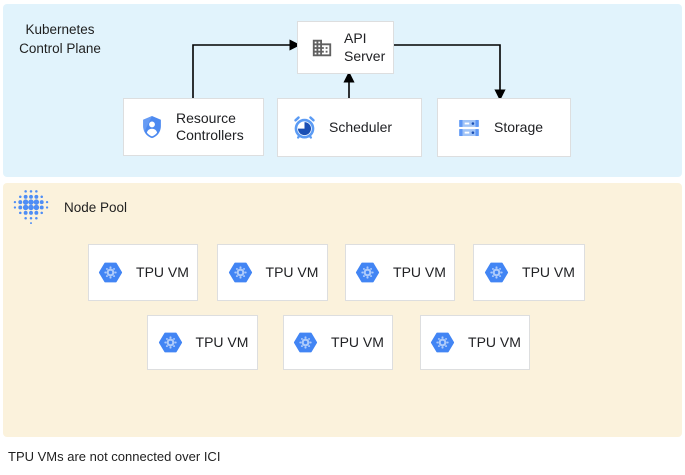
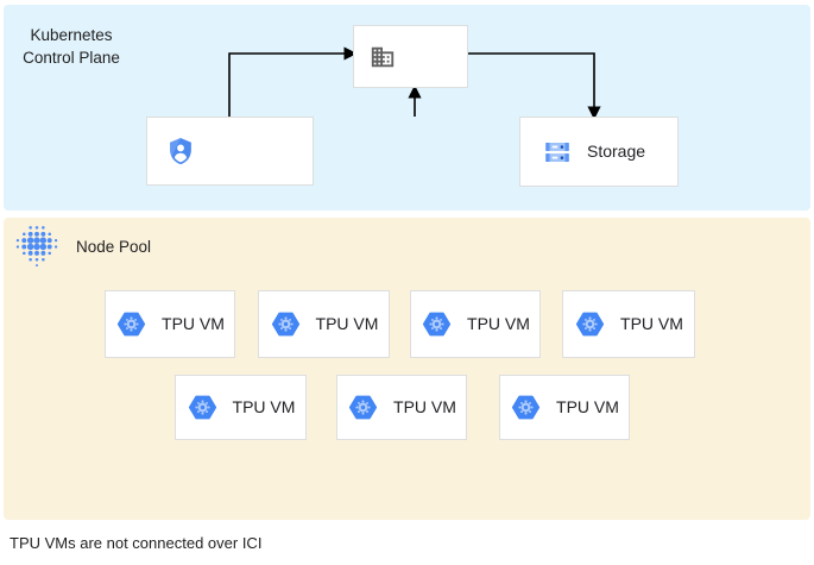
  Kubernetes Control Plane
- API Server
- Resource Controllers
- Scheduler
  Storage
  Node Pool
  TPU VM
  TPU VM
  TPU VM
  TPU VM
  TPU VM
  TPU VM
  TPU VM
  TPU VMs are not connected over ICI
